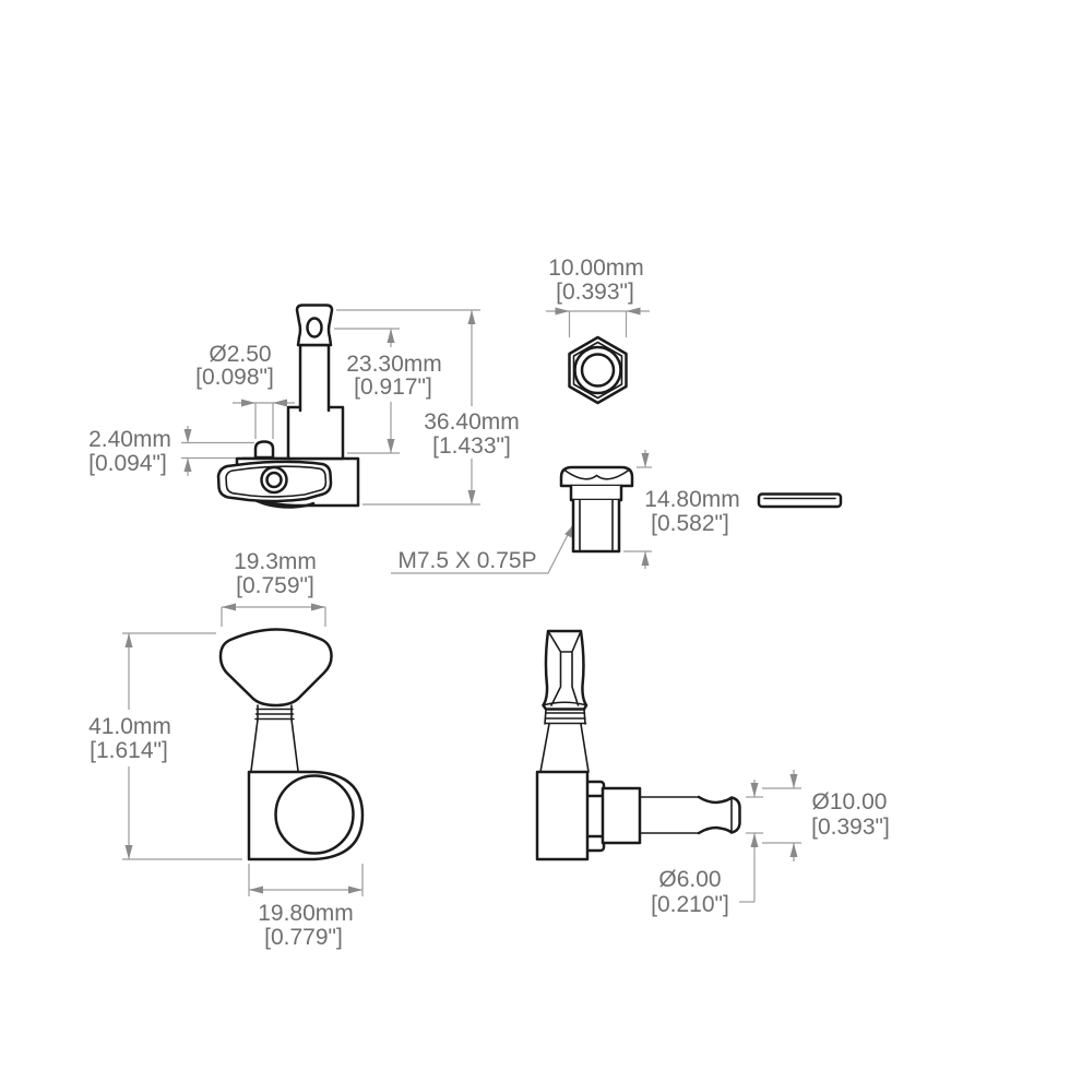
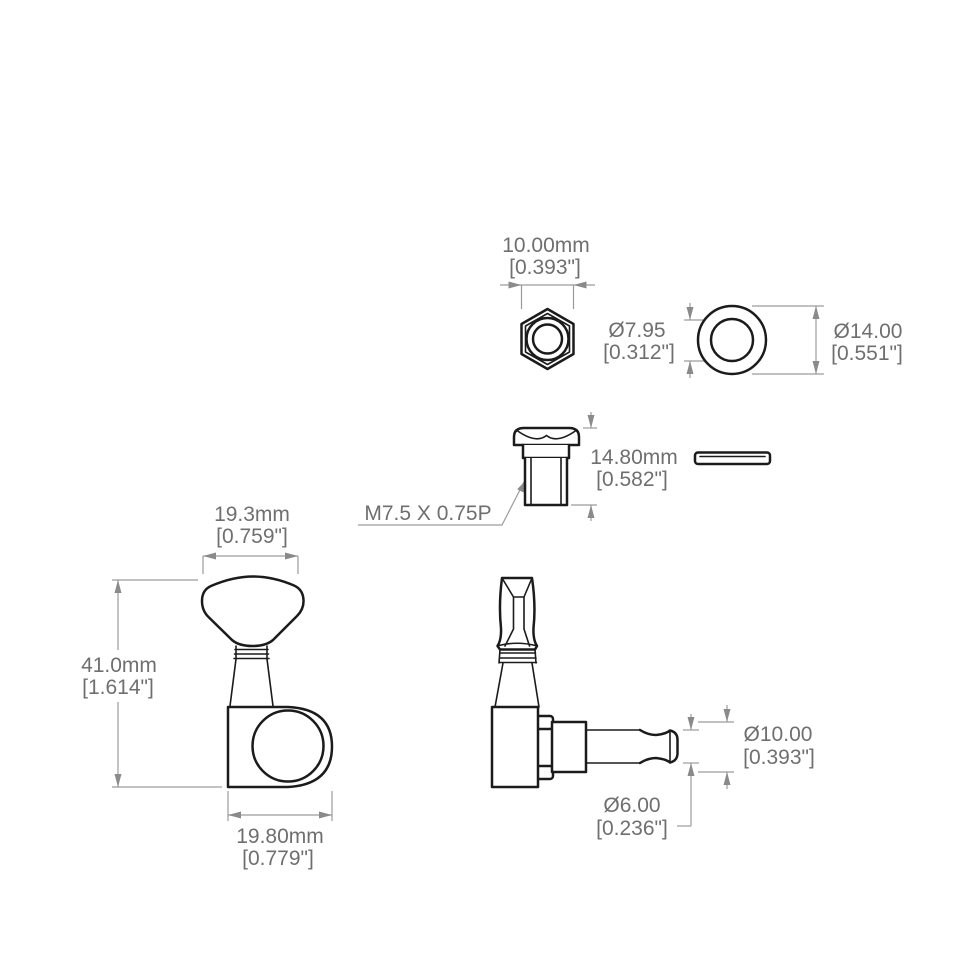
- Ø2.50
- [0.098"]
- 2.40mm
- [0.094"]
- 23.30mm
- [0.917"]
- 36.40mm
- [1.433"]
  10.00mm
  [0.393"]
+ Ø7.95
+ [0.312"]
+ Ø14.00
+ [0.551"]
  14.80mm
  [0.582"]
  M7.5 X 0.75P
  19.3mm
  [0.759"]
  41.0mm
  [1.614"]
  19.80mm
  [0.779"]
  Ø10.00
  [0.393"]
  Ø6.00
- [0.210"]
+ [0.236"]
